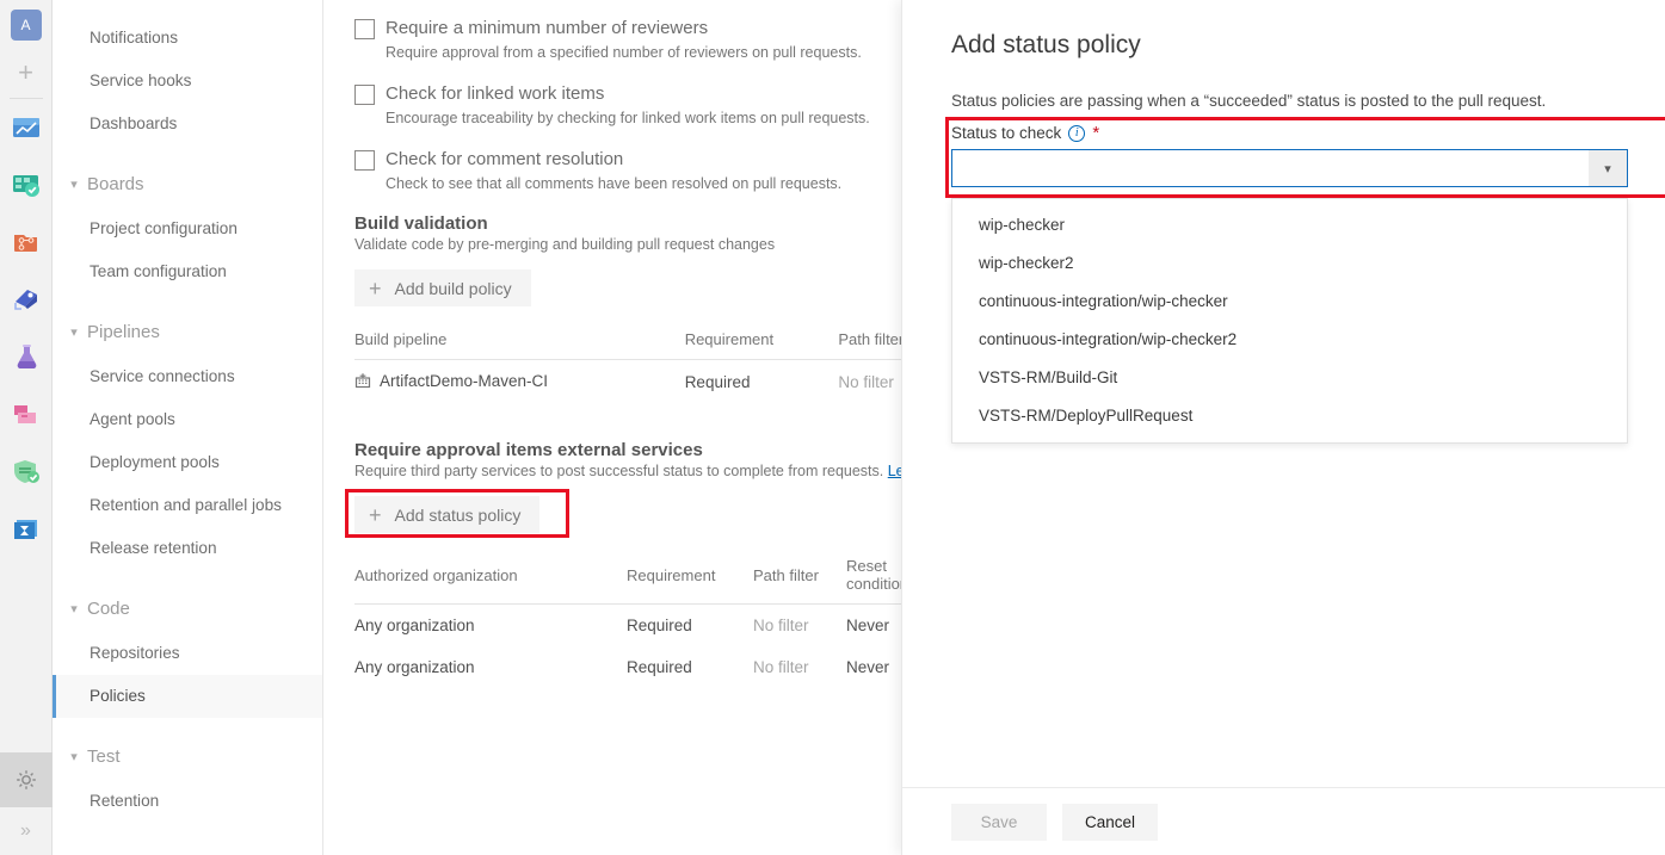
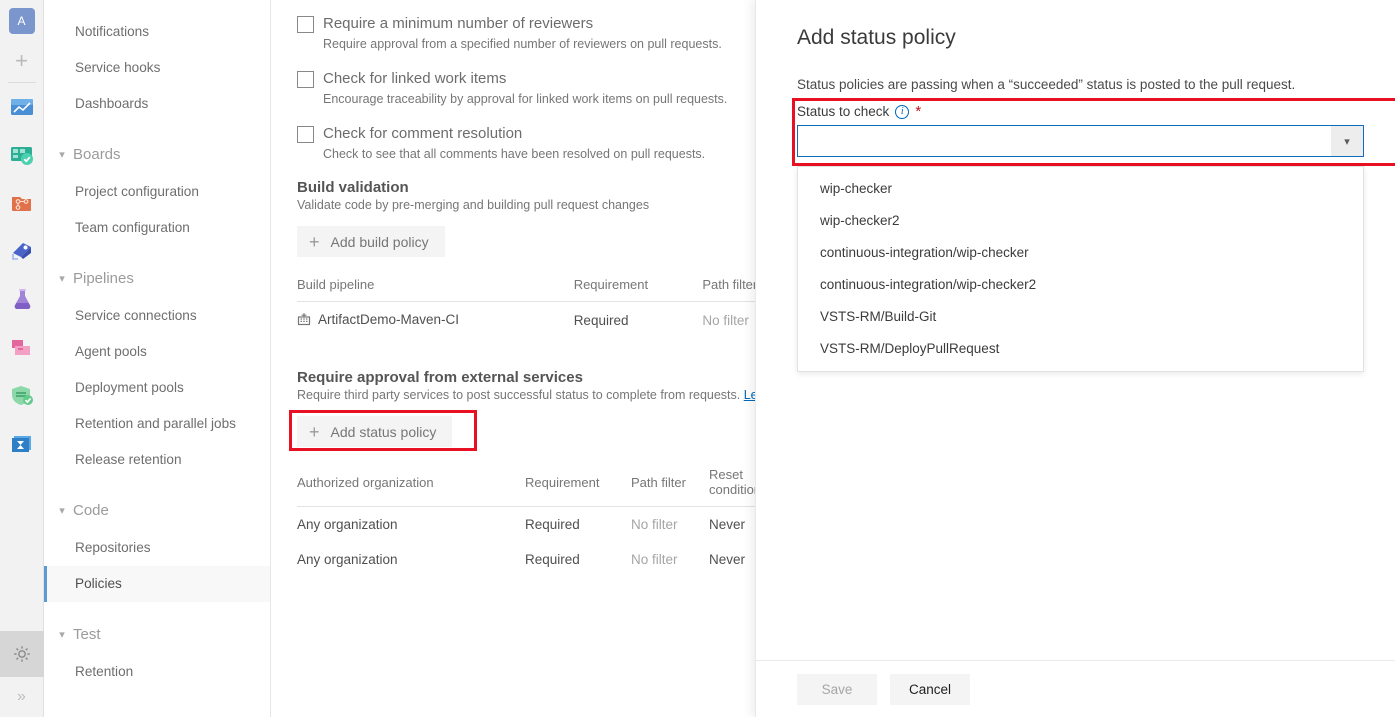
  A
  +
  »
  Notifications
  Service hooks
  Dashboards
  ▾
  Boards
  Project configuration
  Team configuration
  ▾
  Pipelines
  Service connections
  Agent pools
  Deployment pools
  Retention and parallel jobs
  Release retention
  ▾
  Code
  Repositories
  Policies
  ▾
  Test
  Retention
  Require a minimum number of reviewers
  Require approval from a specified number of reviewers on pull requests.
  Check for linked work items
- Encourage traceability by checking for linked work items on pull requests.
+ Encourage traceability by approval for linked work items on pull requests.
  Check for comment resolution
  Check to see that all comments have been resolved on pull requests.
  Build validation
  Validate code by pre-merging and building pull request changes
  +
  Add build policy
  Build pipeline	Requirement	Path filte
  ArtifactDemo-Maven-CI	Required	No filter
- Require approval items external services
+ Require approval from external services
  Require third party services to post successful status to complete from requests. L
  +
  Add status policy
  Authorized organization	Requirement	Path filter	Reset conditio
  Any organization	Required	No filter	Never
  Any organization	Required	No filter	Never
  Add status policy
  Status policies are passing when a “succeeded” status is posted to the pull request.
  Status to check
  i
  *
  ▾
  wip-checker
  wip-checker2
  continuous-integration/wip-checker
  continuous-integration/wip-checker2
  VSTS-RM/Build-Git
  VSTS-RM/DeployPullRequest
  Save
  Cancel
